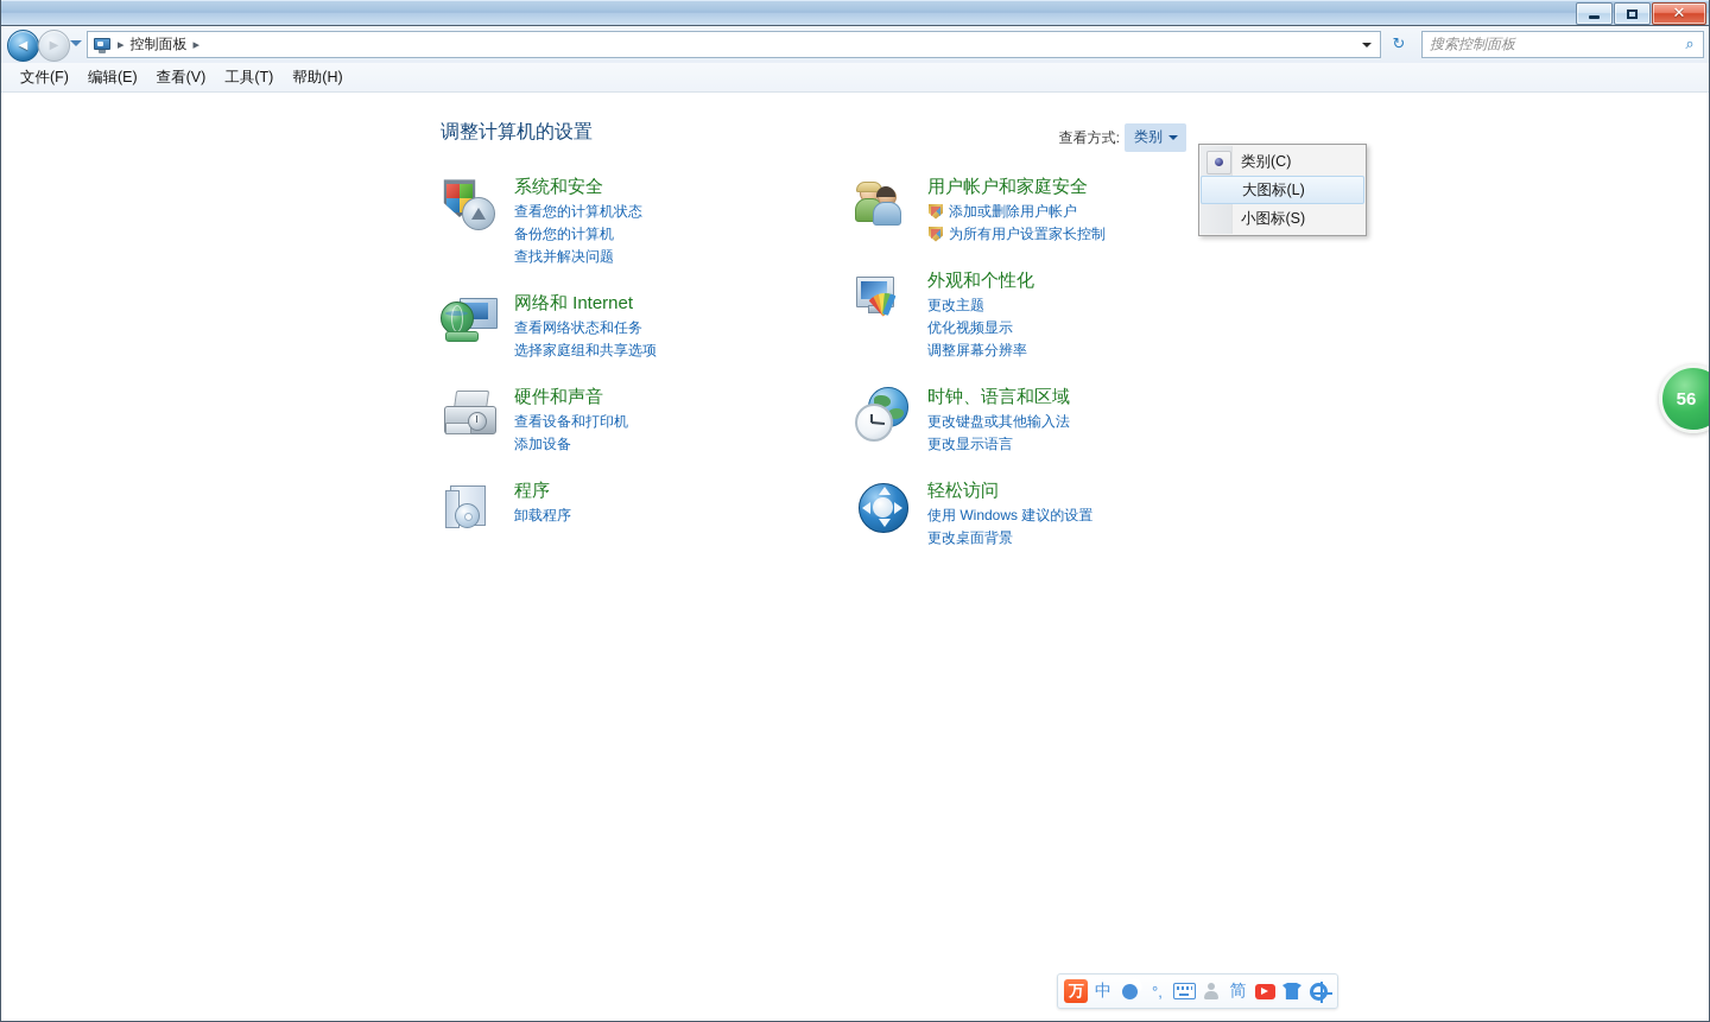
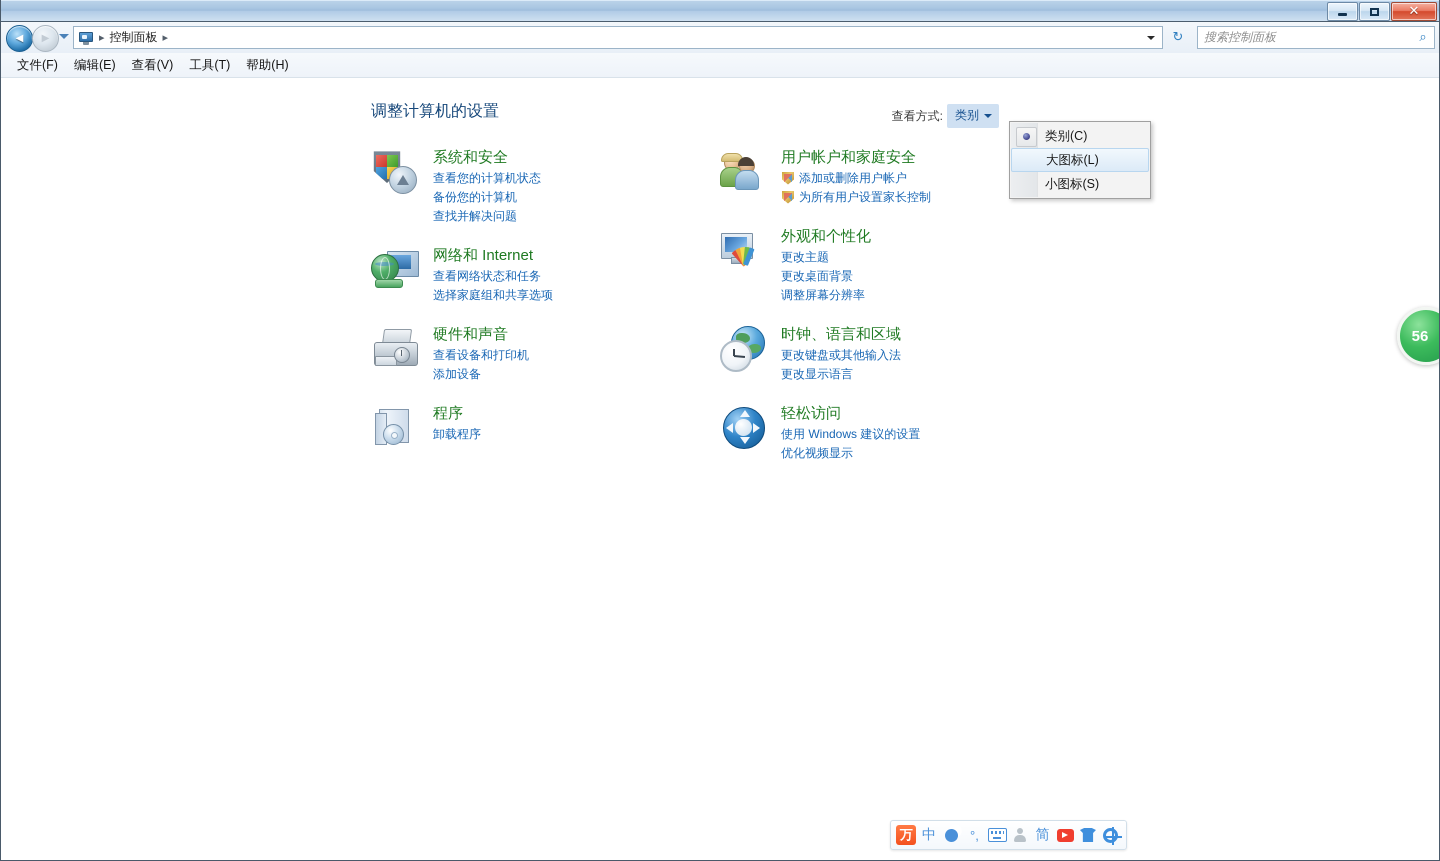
  ✕
  ▸
  控制面板
  ▸
  ↻
  搜索控制面板
  ⌕
  文件(F)
  编辑(E)
  查看(V)
  工具(T)
  帮助(H)
  调整计算机的设置
  查看方式:
  类别
  系统和安全
  查看您的计算机状态
  备份您的计算机
  查找并解决问题
  网络和 Internet
  查看网络状态和任务
  选择家庭组和共享选项
  硬件和声音
  查看设备和打印机
  添加设备
  程序
  卸载程序
  用户帐户和家庭安全
  添加或删除用户帐户
  为所有用户设置家长控制
  外观和个性化
  更改主题
- 优化视频显示
+ 更改桌面背景
  调整屏幕分辨率
  时钟、语言和区域
  更改键盘或其他输入法
  更改显示语言
  轻松访问
  使用 Windows 建议的设置
- 更改桌面背景
+ 优化视频显示
  类别(C)
  大图标(L)
  小图标(S)
  56
  万
  中
  °,
  简
